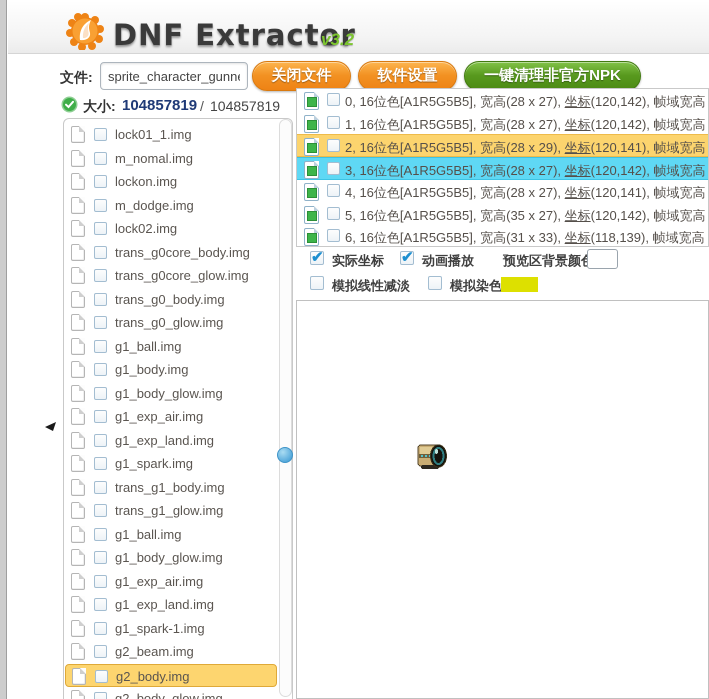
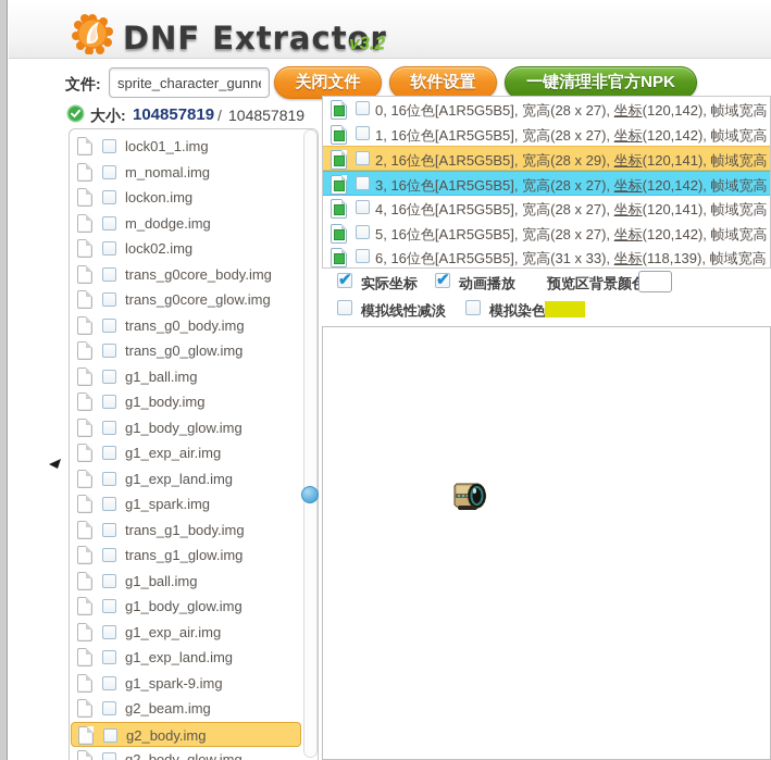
  DNF Extractor
  v3.2
  文件:
  sprite_character_gunn
  关闭文件
  软件设置
  一键清理非官方NPK
  大小:
  104857819
  /
  104857819
  lock01_1.img
  m_nomal.img
  lockon.img
  m_dodge.img
  lock02.img
  trans_g0core_body.img
  trans_g0core_glow.img
  trans_g0_body.img
  trans_g0_glow.img
  g1_ball.img
  g1_body.img
  g1_body_glow.img
  g1_exp_air.img
  g1_exp_land.img
  g1_spark.img
  trans_g1_body.img
  trans_g1_glow.img
  g1_ball.img
  g1_body_glow.img
  g1_exp_air.img
  g1_exp_land.img
- g1_spark-1.img
+ g1_spark-9.img
  g2_beam.img
  g2_body.img
  0, 16位色[A1R5G5B5], 宽高(28 x 27), 坐标(120,142), 帧域宽高
  1, 16位色[A1R5G5B5], 宽高(28 x 27), 坐标(120,142), 帧域宽高
  2, 16位色[A1R5G5B5], 宽高(28 x 29), 坐标(120,141), 帧域宽高
  3, 16位色[A1R5G5B5], 宽高(28 x 27), 坐标(120,142), 帧域宽高
  4, 16位色[A1R5G5B5], 宽高(28 x 27), 坐标(120,141), 帧域宽高
- 5, 16位色[A1R5G5B5], 宽高(35 x 27), 坐标(120,142), 帧域宽高
+ 5, 16位色[A1R5G5B5], 宽高(28 x 27), 坐标(120,142), 帧域宽高
  6, 16位色[A1R5G5B5], 宽高(31 x 33), 坐标(118,139), 帧域宽高
  实际坐标
  动画播放
  预览区背景颜
  模拟线性减淡
  模拟染色
